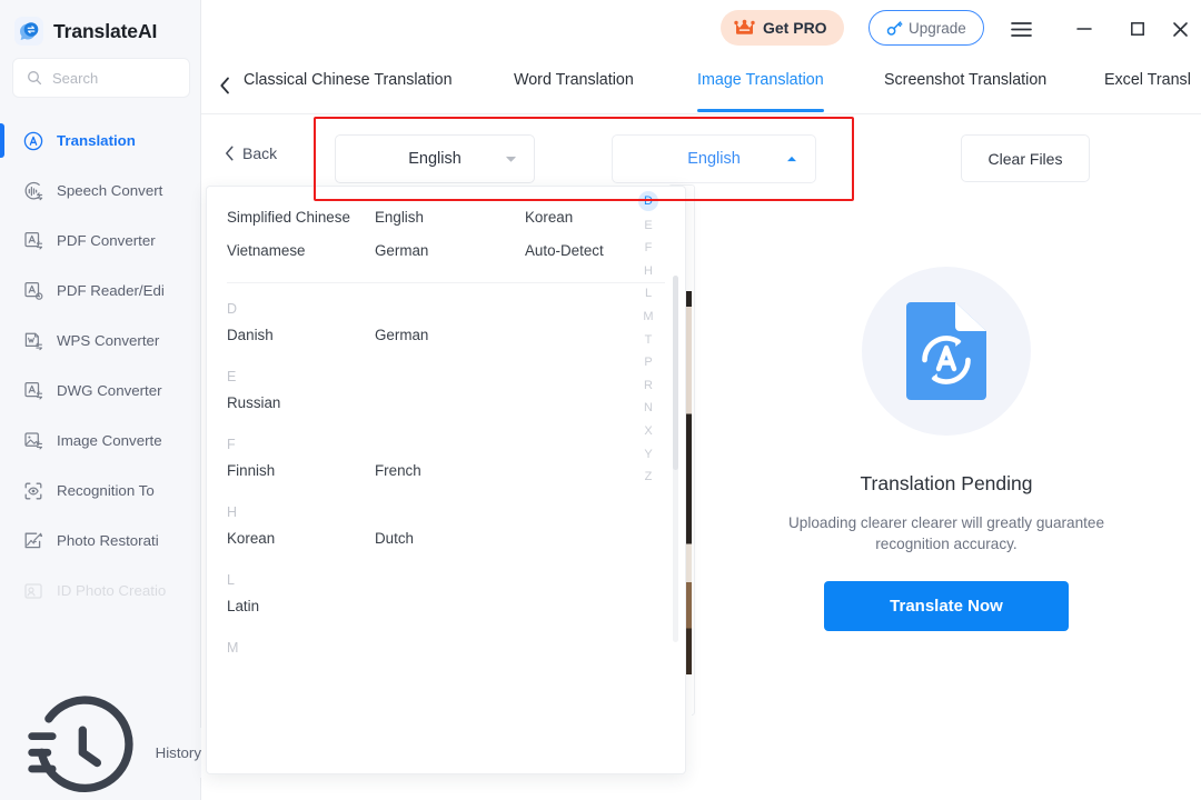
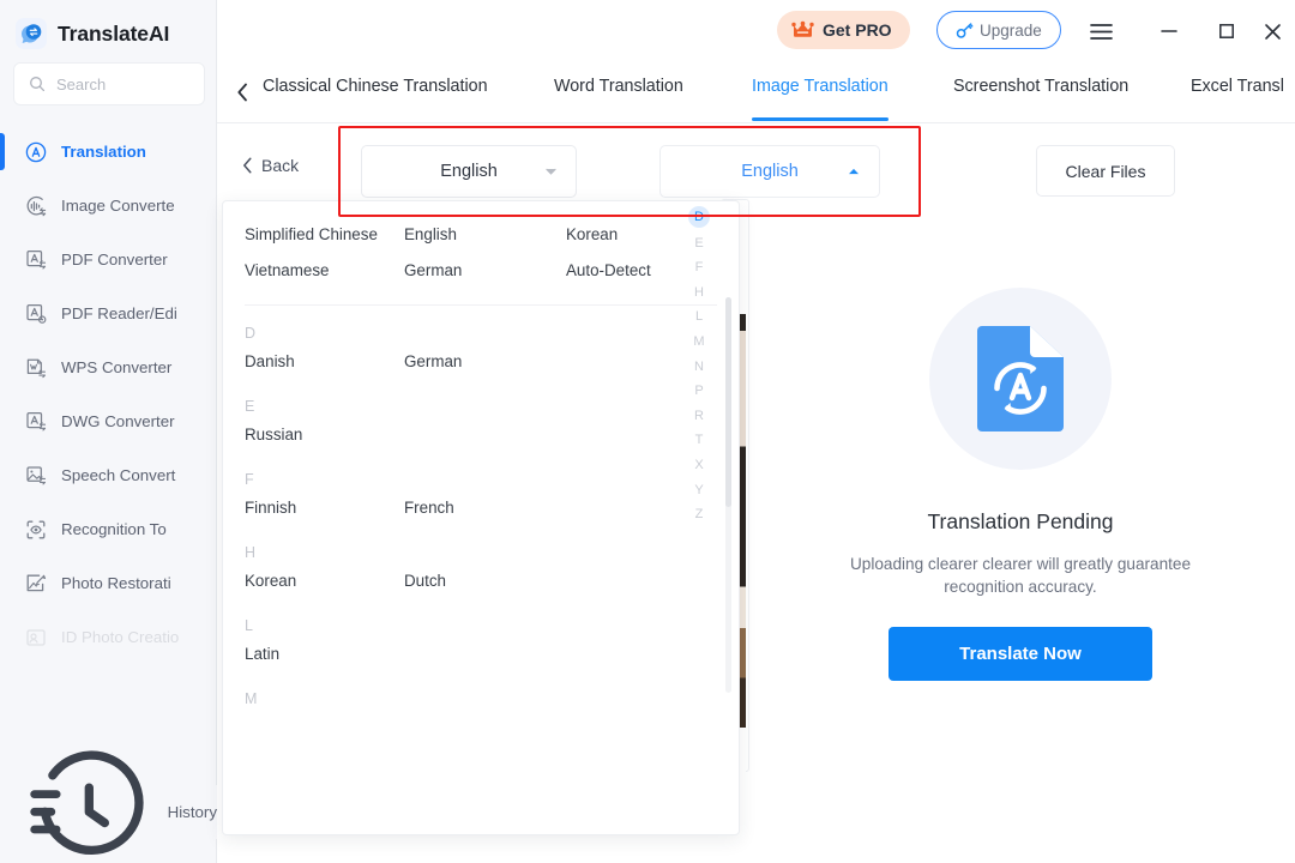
  TranslateAI
  Search
  Translation
- Speech Convert
+ Image Converte
  PDF Converter
  PDF Reader/Edi
  WPS Converter
  DWG Converter
- Image Converte
+ Speech Convert
  Recognition To
  Photo Restorati
  ID Photo Creatio
  History
  Get PRO
  Upgrade
  Classical Chinese Translation
  Word Translation
  Image Translation
  Screenshot Translation
  Excel Transl
  Back
  English
  English
  Clear Files
  Simplified Chinese
  English
  Korean
  Vietnamese
  German
  Auto-Detect
  D
  Danish
  German
  E
  Russian
  F
  Finnish
  French
  H
  Korean
  Dutch
  L
  Latin
  M
  D
  E
  F
  H
  L
  M
- T
+ N
  P
  R
- N
+ T
  X
  Y
  Z
  Translation Pending
  Uploading clearer clearer will greatly guarantee recognition accuracy.
  Translate Now
